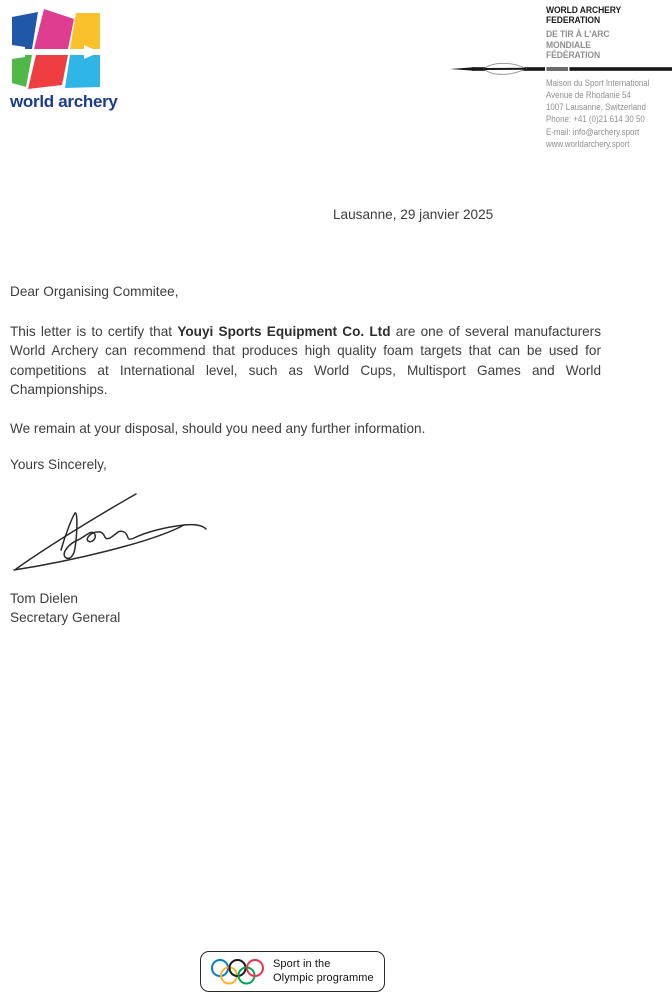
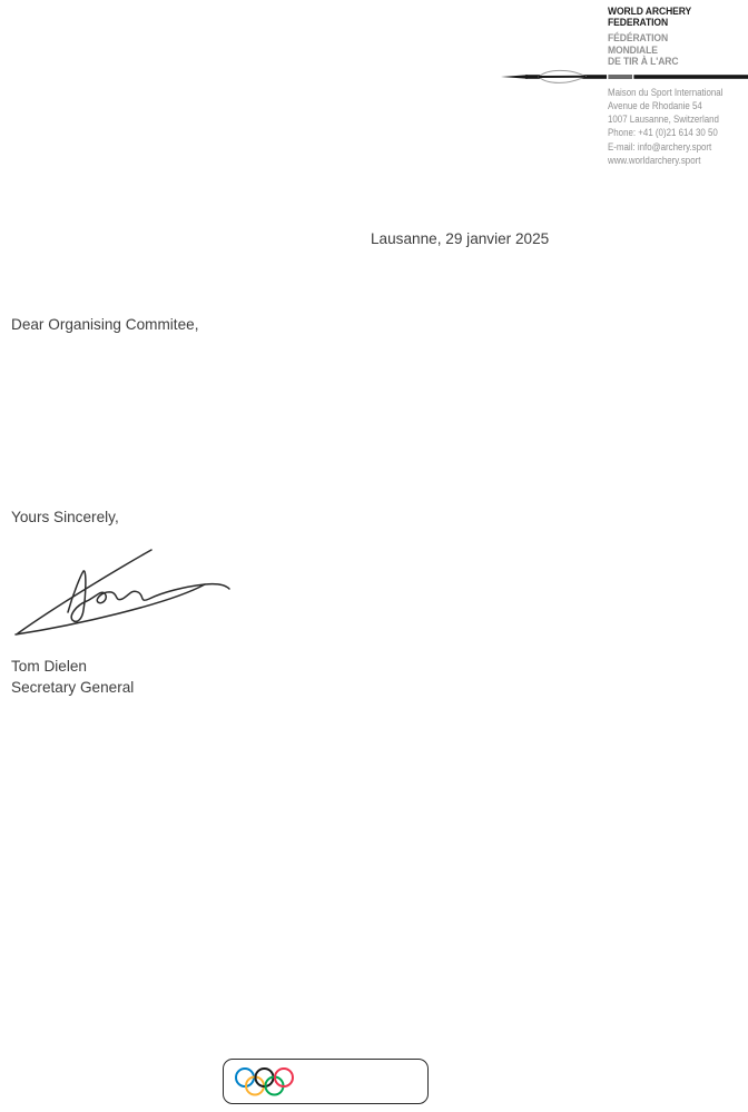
- world archery
  WORLD ARCHERY
  FEDERATION
- DE TIR À L'ARC
+ FÉDÉRATION
  MONDIALE
- FÉDÉRATION
+ DE TIR À L'ARC
  Maison du Sport International
  Avenue de Rhodanie 54
  1007 Lausanne, Switzerland
  Phone: +41 (0)21 614 30 50
  E-mail: info@archery.sport
  www.worldarchery.sport
  Lausanne, 29 janvier 2025
  Dear Organising Commitee,
- This letter is to certify that Youyi Sports Equipment Co. Ltd are one of several manufacturers World Archery can recommend that produces high quality foam targets that can be used for competitions at International level, such as World Cups, Multisport Games and World Championships.
- We remain at your disposal, should you need any further information.
  Yours Sincerely,
  Tom Dielen
  Secretary General
- Sport in the
- Olympic programme
